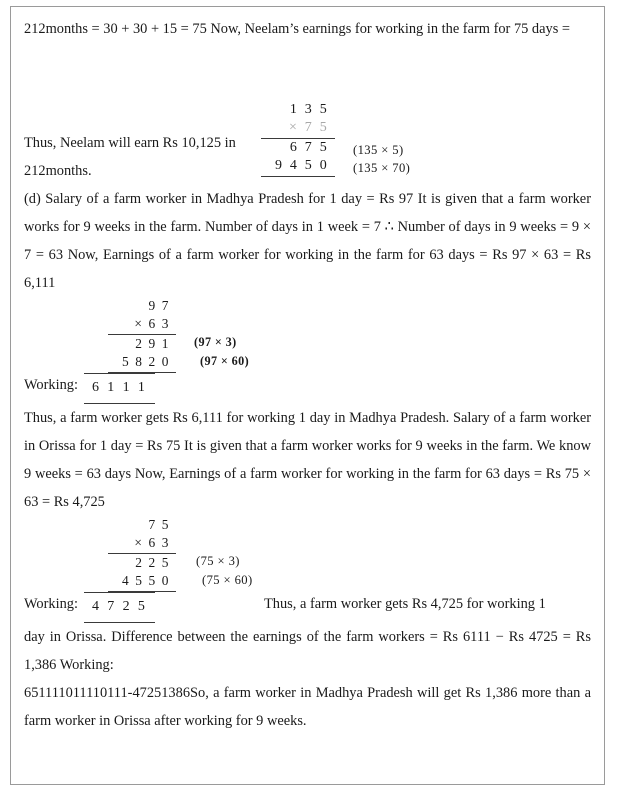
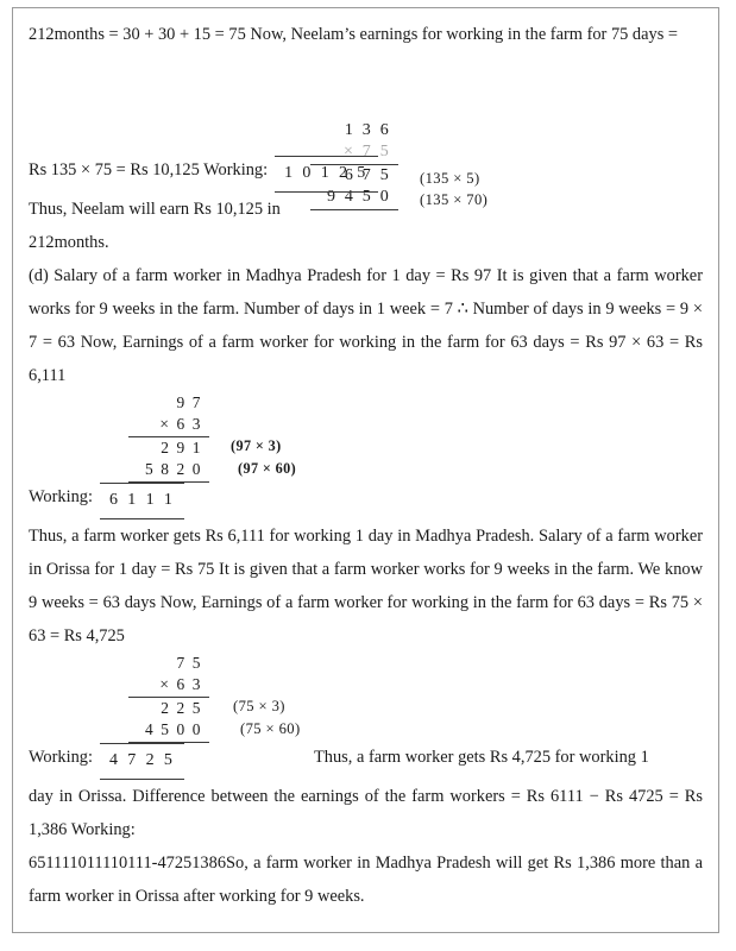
  212months = 30 + 30 + 15 = 75 Now, Neelam’s earnings for working in the farm for 75 days =
- 1 3 5
+ 1 3 6
  × 7 5
  6 7 5
  9 4 5 0
  (135 × 5)
  (135 × 70)
+ Rs 135 × 75 = Rs 10,125 Working: 1 0 1 2 5
  Thus, Neelam will earn Rs 10,125 in
  212months.
  (d) Salary of a farm worker in Madhya Pradesh for 1 day = Rs 97 It is given that a farm worker works for 9 weeks in the farm. Number of days in 1 week = 7 ∴ Number of days in 9 weeks = 9 × 7 = 63 Now, Earnings of a farm worker for working in the farm for 63 days = Rs 97 × 63 = Rs 6,111
  9 7
  × 6 3
  2 9 1
  5 8 2 0
  (97 × 3)
  (97 × 60)
  Working: 6 1 1 1
  Thus, a farm worker gets Rs 6,111 for working 1 day in Madhya Pradesh. Salary of a farm worker in Orissa for 1 day = Rs 75 It is given that a farm worker works for 9 weeks in the farm. We know 9 weeks = 63 days Now, Earnings of a farm worker for working in the farm for 63 days = Rs 75 × 63 = Rs 4,725
  7 5
  × 6 3
  2 2 5
- 4 5 5 0
+ 4 5 0 0
  (75 × 3)
  (75 × 60)
  Working: 4 7 2 5
  Thus, a farm worker gets Rs 4,725 for working 1
  day in Orissa. Difference between the earnings of the farm workers = Rs 6111 − Rs 4725 = Rs 1,386 Working:
  651111011110111-47251386So, a farm worker in Madhya Pradesh will get Rs 1,386 more than a farm worker in Orissa after working for 9 weeks.
